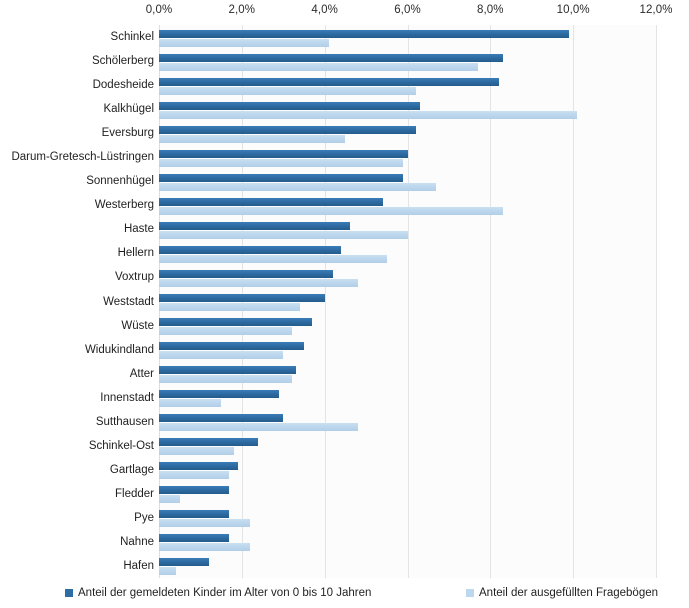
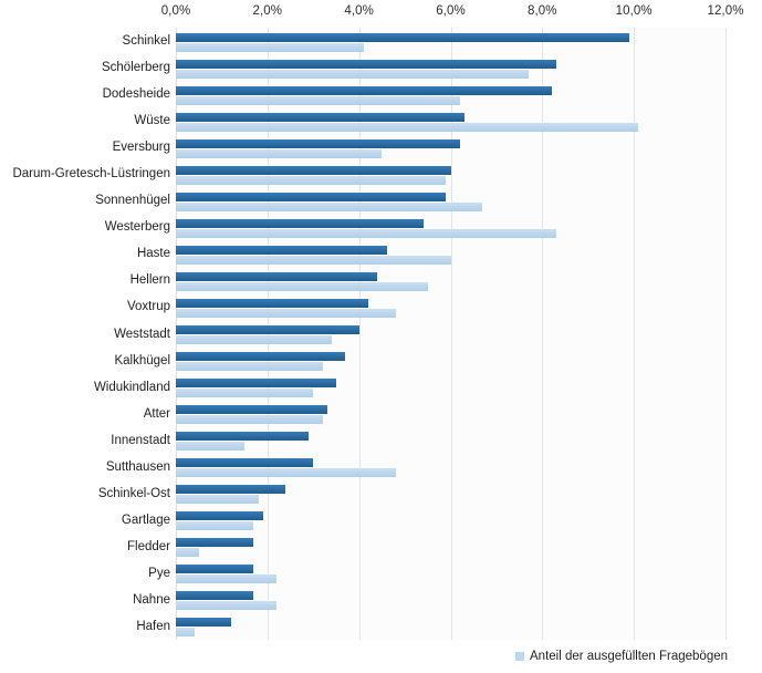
  0,0%
  2,0%
  4,0%
  6,0%
  8,0%
  10,0%
  12,0%
  Schinkel
  Schölerberg
  Dodesheide
- Kalkhügel
+ Wüste
  Eversburg
  Darum-Gretesch-Lüstringen
  Sonnenhügel
  Westerberg
  Haste
  Hellern
  Voxtrup
  Weststadt
- Wüste
+ Kalkhügel
  Widukindland
  Atter
  Innenstadt
  Sutthausen
  Schinkel-Ost
  Gartlage
  Fledder
  Pye
  Nahne
  Hafen
- Anteil der gemeldeten Kinder im Alter von 0 bis 10 Jahren
  Anteil der ausgefüllten Fragebögen
